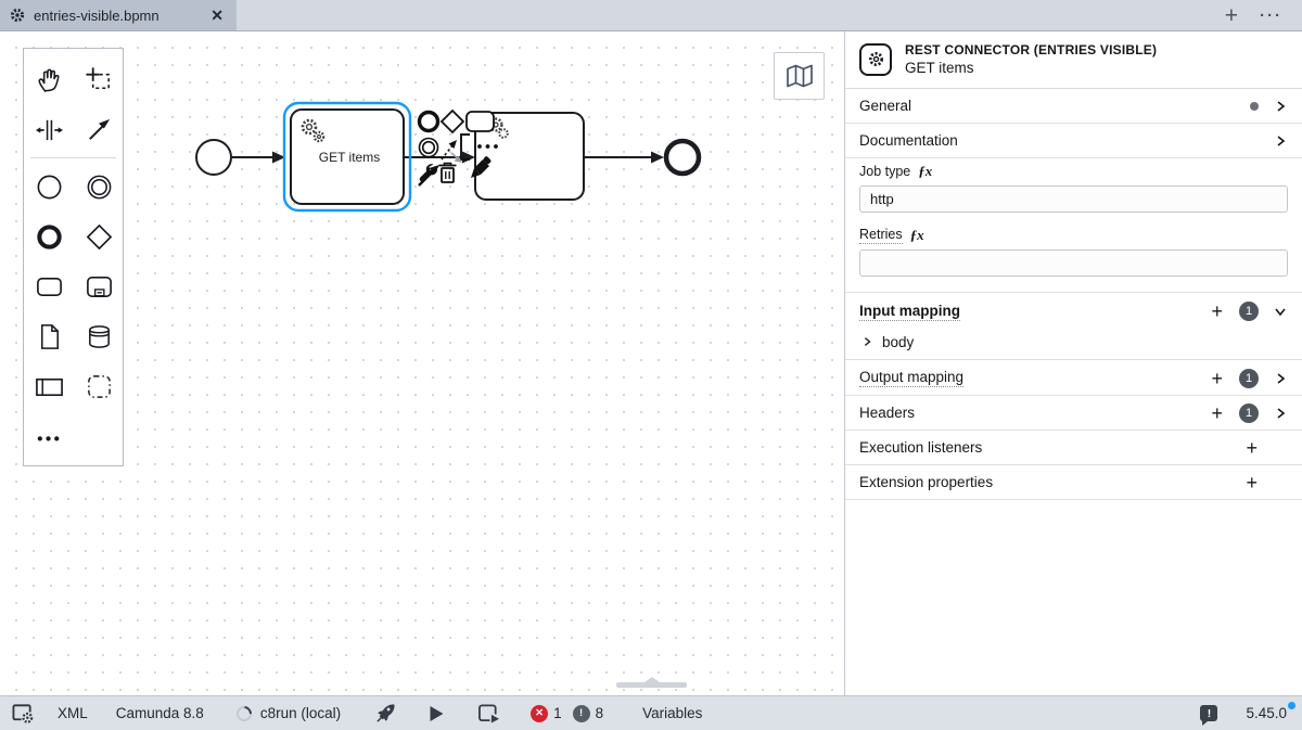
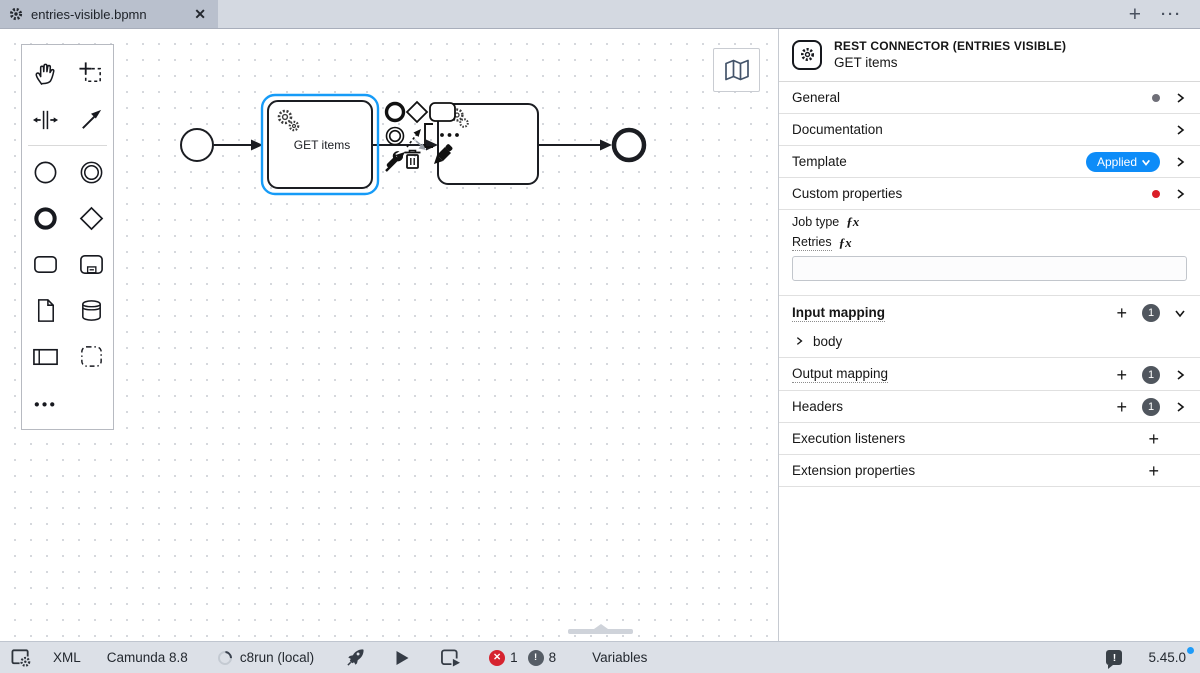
  entries-visible.bpmn
  ✕
  +
  ···
  GET items
  REST CONNECTOR (ENTRIES VISIBLE)
  GET items
  General
  Documentation
+ Template
+ Applied
+ Custom properties
  Job type
  ƒx
- http
  Retries
  ƒx
  Input mapping
  +
  1
  body
  Output mapping
  +
  1
  Headers
  +
  1
  Execution listeners
  +
  Extension properties
  +
  XML
  Camunda 8.8
  c8run (local)
  ✕
  1
  !
  8
  Variables
  !
  5.45.0
